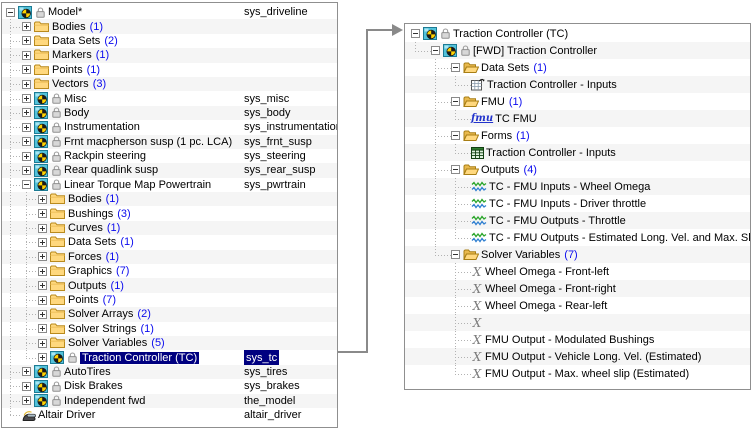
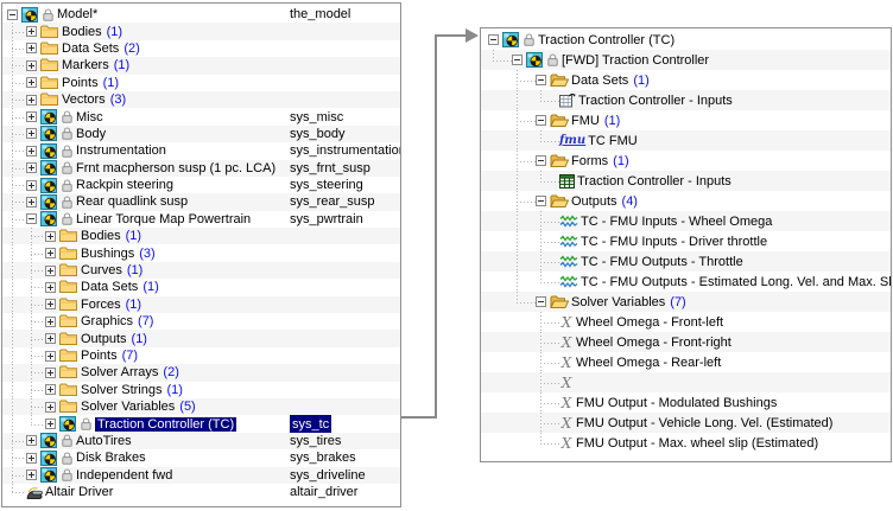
  Model*
- sys_driveline
+ the_model
  Bodies
  (1)
  Data Sets
  (2)
  Markers
  (1)
  Points
  (1)
  Vectors
  (3)
  Misc
  sys_misc
  Body
  sys_body
  Instrumentation
  sys_instrumentatio
  Frnt macpherson susp (1 pc. LCA)
  sys_frnt_susp
  Rackpin steering
  sys_steering
  Rear quadlink susp
  sys_rear_susp
  Linear Torque Map Powertrain
  sys_pwrtrain
  Bodies
  (1)
  Bushings
  (3)
  Curves
  (1)
  Data Sets
  (1)
  Forces
  (1)
  Graphics
  (7)
  Outputs
  (1)
  Points
  (7)
  Solver Arrays
  (2)
  Solver Strings
  (1)
  Solver Variables
  (5)
  Traction Controller (TC)
  sys_tc
  AutoTires
  sys_tires
  Disk Brakes
  sys_brakes
  Independent fwd
- the_model
+ sys_driveline
  Altair Driver
  altair_driver
  Traction Controller (TC)
  [FWD] Traction Controller
  Data Sets
  (1)
  Traction Controller - Inputs
  FMU
  (1)
  fmu
  TC FMU
  Forms
  (1)
  Traction Controller - Inputs
  Outputs
  (4)
  TC - FMU Inputs - Wheel Omega
  TC - FMU Inputs - Driver throttle
  TC - FMU Outputs - Throttle
  TC - FMU Outputs - Estimated Long. Vel. and Max. Sl
  Solver Variables
  (7)
  X
  Wheel Omega - Front-left
  X
  Wheel Omega - Front-right
  X
  Wheel Omega - Rear-left
  X
  X
  FMU Output - Modulated Bushings
  X
  FMU Output - Vehicle Long. Vel. (Estimated)
  X
  FMU Output - Max. wheel slip (Estimated)
